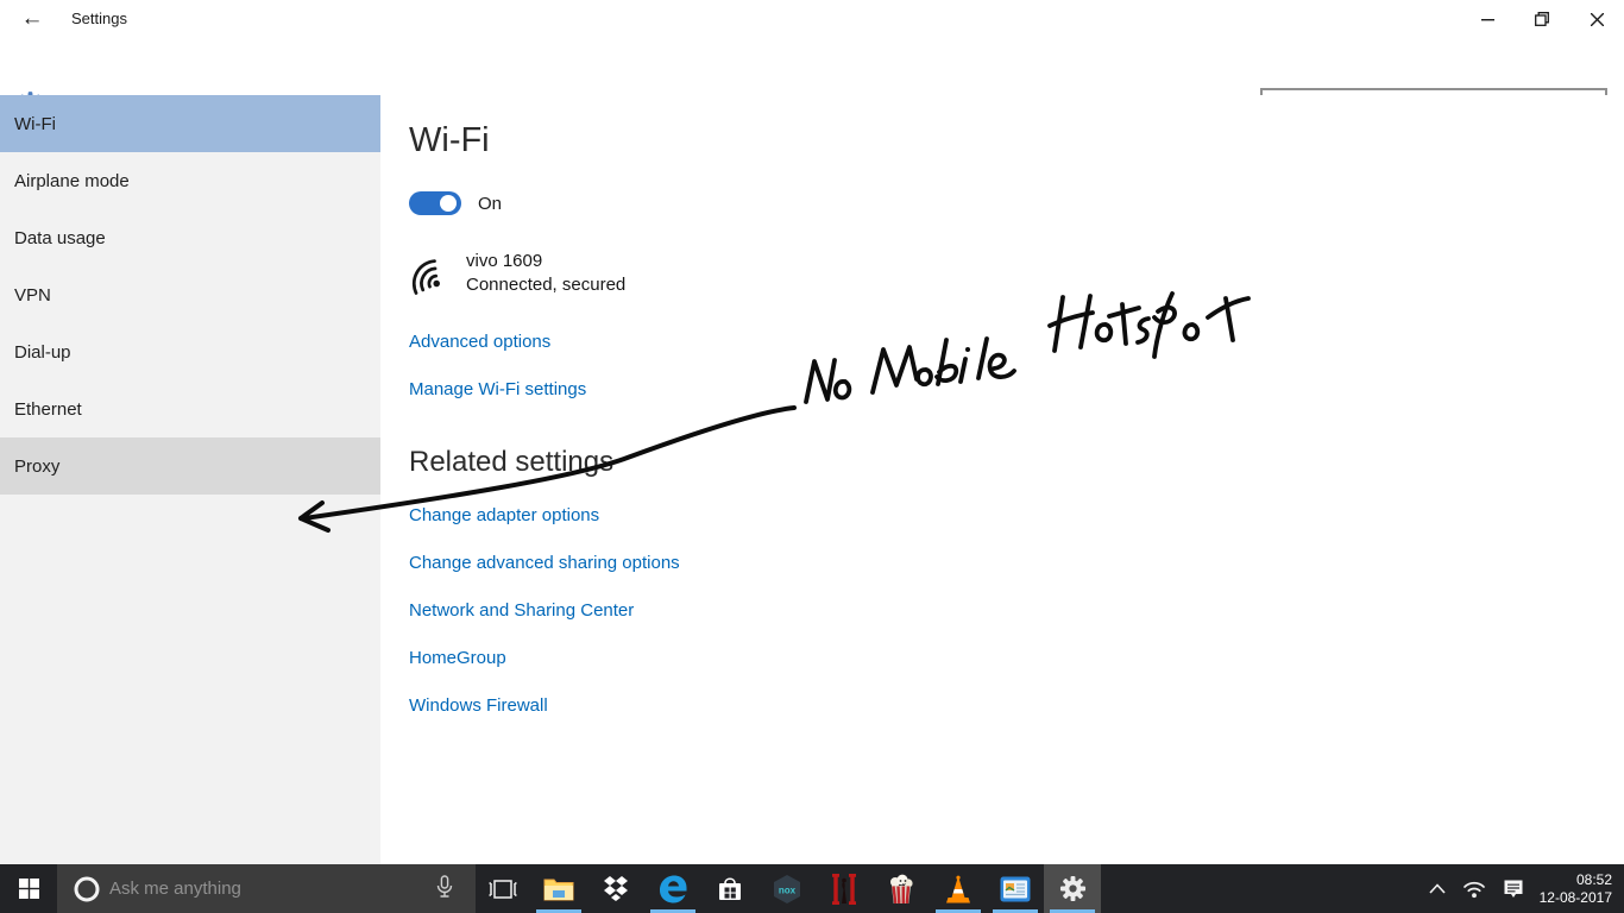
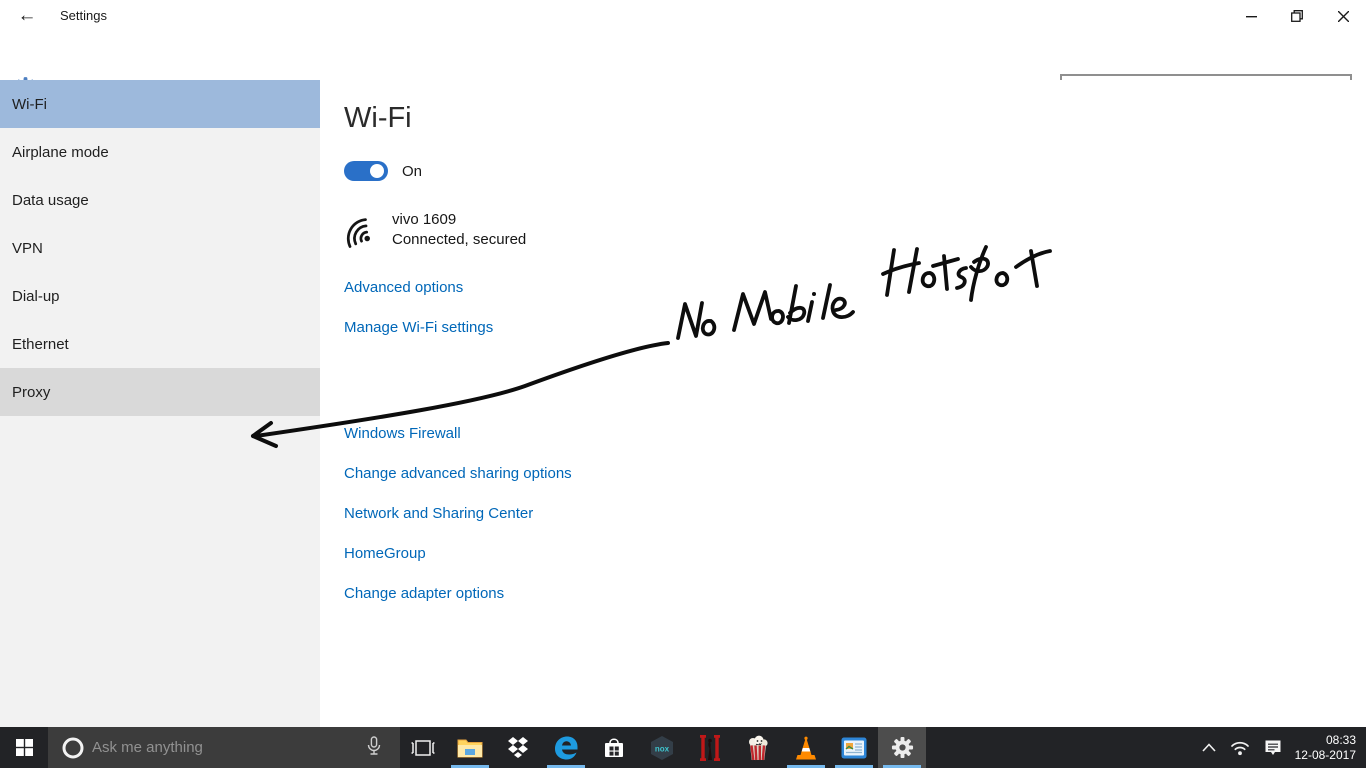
  ←
  Settings
  Wi-Fi
  Airplane mode
  Data usage
  VPN
  Dial-up
  Ethernet
  Proxy
  Wi-Fi
  On
  vivo 1609
  Connected, secured
  Advanced options
  Manage Wi-Fi settings
- Related settings
- Change adapter options
+ Windows Firewall
  Change advanced sharing options
  Network and Sharing Center
  HomeGroup
- Windows Firewall
+ Change adapter options
  Ask me anything
  nox
- 08:52
+ 08:33
  12-08-2017
